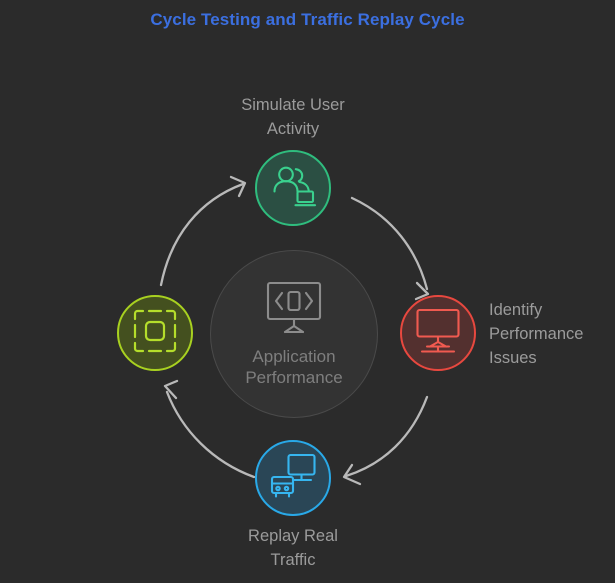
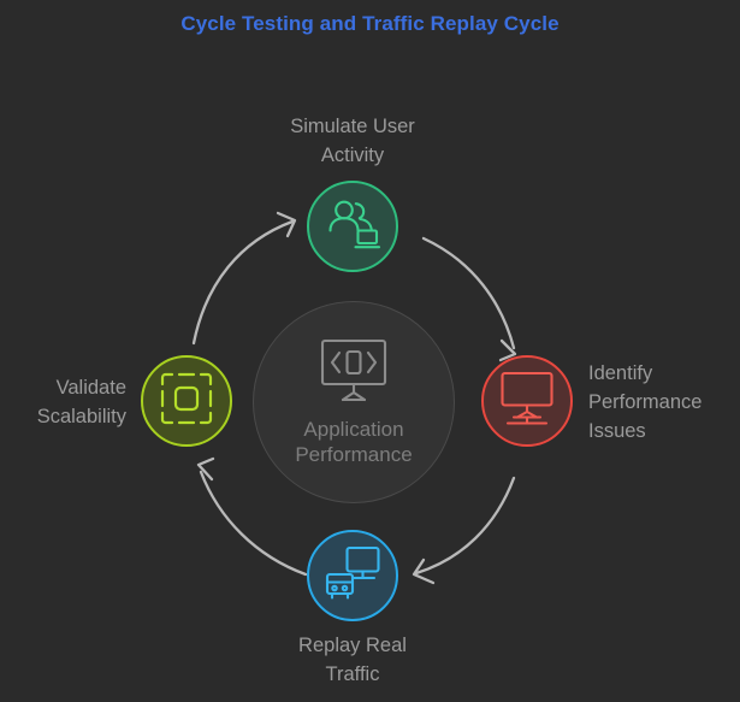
  Cycle Testing and Traffic Replay Cycle
  Application
  Performance
  Simulate User
  Activity
  Identify
  Performance
  Issues
  Replay Real
  Traffic
+ Validate
+ Scalability
